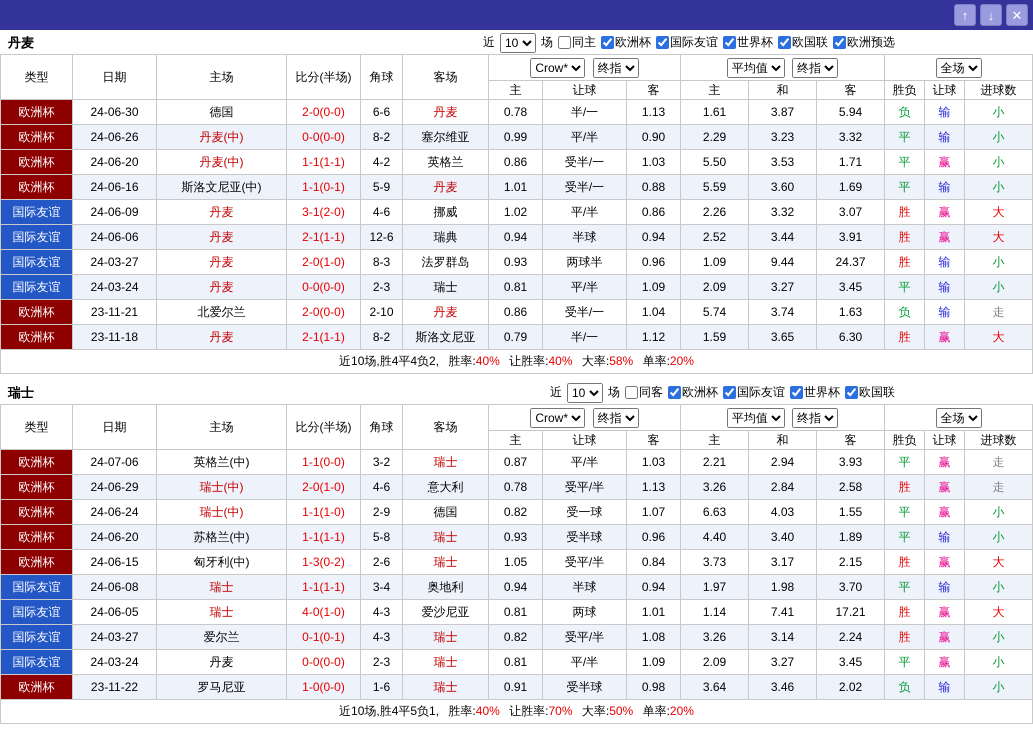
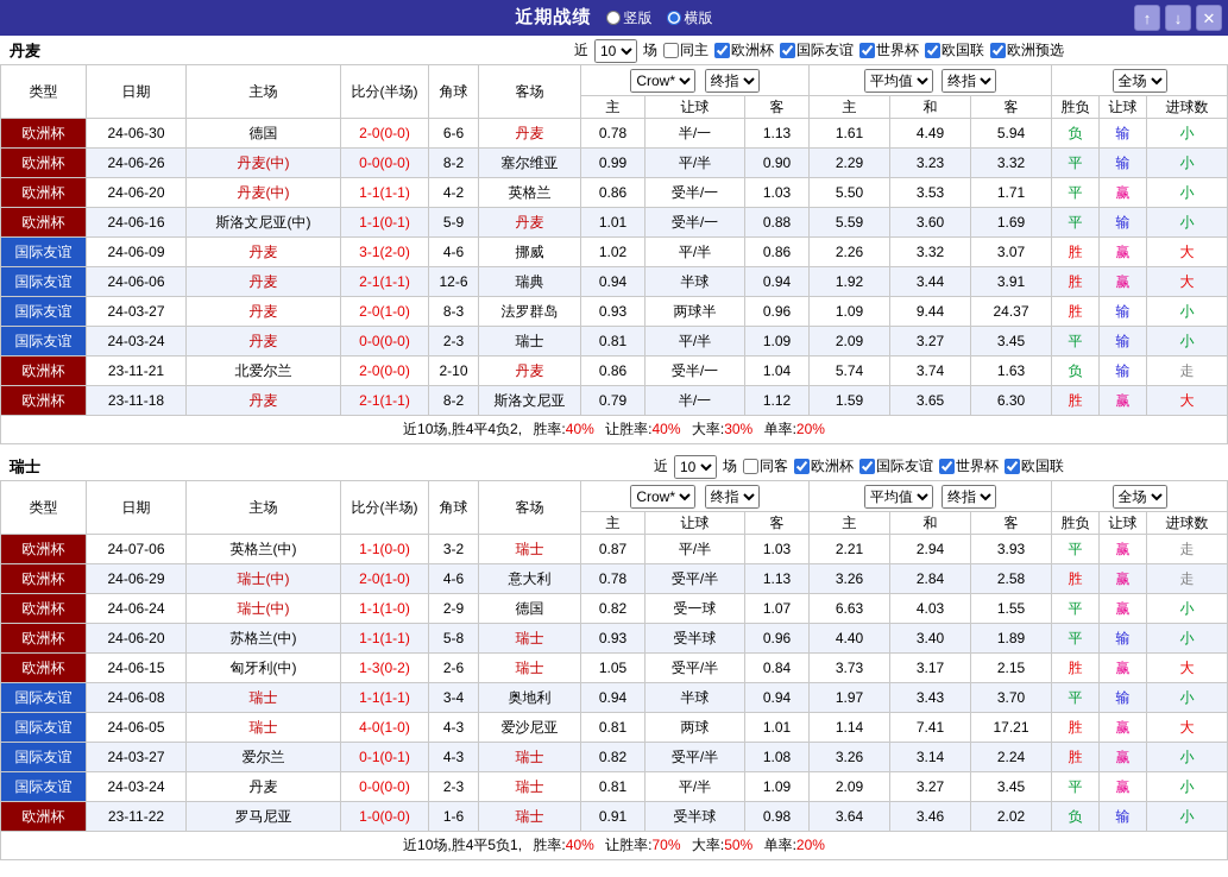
+ 近期战绩
+ 竖版
+ 横版
  ↑
  ↓
  ✕
  丹麦
  近
  10
  场
  同主
  欧洲杯
  国际友谊
  世界杯
  欧国联
  欧洲预选
  类型	日期	主场	比分(半场)	角球	客场	Crow* 终指	平均值 终指	全场
  主	让球	客	主	和	客	胜负	让球	进球数
- 欧洲杯	24-06-30	德国	2-0(0-0)	6-6	丹麦	0.78	半/一	1.13	1.61	3.87	5.94	负	输	小
+ 欧洲杯	24-06-30	德国	2-0(0-0)	6-6	丹麦	0.78	半/一	1.13	1.61	4.49	5.94	负	输	小
  欧洲杯	24-06-26	丹麦(中)	0-0(0-0)	8-2	塞尔维亚	0.99	平/半	0.90	2.29	3.23	3.32	平	输	小
  欧洲杯	24-06-20	丹麦(中)	1-1(1-1)	4-2	英格兰	0.86	受半/一	1.03	5.50	3.53	1.71	平	赢	小
  欧洲杯	24-06-16	斯洛文尼亚(中)	1-1(0-1)	5-9	丹麦	1.01	受半/一	0.88	5.59	3.60	1.69	平	输	小
  国际友谊	24-06-09	丹麦	3-1(2-0)	4-6	挪威	1.02	平/半	0.86	2.26	3.32	3.07	胜	赢	大
- 国际友谊	24-06-06	丹麦	2-1(1-1)	12-6	瑞典	0.94	半球	0.94	2.52	3.44	3.91	胜	赢	大
+ 国际友谊	24-06-06	丹麦	2-1(1-1)	12-6	瑞典	0.94	半球	0.94	1.92	3.44	3.91	胜	赢	大
  国际友谊	24-03-27	丹麦	2-0(1-0)	8-3	法罗群岛	0.93	两球半	0.96	1.09	9.44	24.37	胜	输	小
  国际友谊	24-03-24	丹麦	0-0(0-0)	2-3	瑞士	0.81	平/半	1.09	2.09	3.27	3.45	平	输	小
  欧洲杯	23-11-21	北爱尔兰	2-0(0-0)	2-10	丹麦	0.86	受半/一	1.04	5.74	3.74	1.63	负	输	走
  欧洲杯	23-11-18	丹麦	2-1(1-1)	8-2	斯洛文尼亚	0.79	半/一	1.12	1.59	3.65	6.30	胜	赢	大
- 近10场,胜4平4负2, 胜率:40% 让胜率:40% 大率:58% 单率:20%
+ 近10场,胜4平4负2, 胜率:40% 让胜率:40% 大率:30% 单率:20%
  瑞士
  近
  10
  场
  同客
  欧洲杯
  国际友谊
  世界杯
  欧国联
  类型	日期	主场	比分(半场)	角球	客场	Crow* 终指	平均值 终指	全场
  主	让球	客	主	和	客	胜负	让球	进球数
  欧洲杯	24-07-06	英格兰(中)	1-1(0-0)	3-2	瑞士	0.87	平/半	1.03	2.21	2.94	3.93	平	赢	走
  欧洲杯	24-06-29	瑞士(中)	2-0(1-0)	4-6	意大利	0.78	受平/半	1.13	3.26	2.84	2.58	胜	赢	走
  欧洲杯	24-06-24	瑞士(中)	1-1(1-0)	2-9	德国	0.82	受一球	1.07	6.63	4.03	1.55	平	赢	小
  欧洲杯	24-06-20	苏格兰(中)	1-1(1-1)	5-8	瑞士	0.93	受半球	0.96	4.40	3.40	1.89	平	输	小
  欧洲杯	24-06-15	匈牙利(中)	1-3(0-2)	2-6	瑞士	1.05	受平/半	0.84	3.73	3.17	2.15	胜	赢	大
- 国际友谊	24-06-08	瑞士	1-1(1-1)	3-4	奥地利	0.94	半球	0.94	1.97	1.98	3.70	平	输	小
+ 国际友谊	24-06-08	瑞士	1-1(1-1)	3-4	奥地利	0.94	半球	0.94	1.97	3.43	3.70	平	输	小
  国际友谊	24-06-05	瑞士	4-0(1-0)	4-3	爱沙尼亚	0.81	两球	1.01	1.14	7.41	17.21	胜	赢	大
  国际友谊	24-03-27	爱尔兰	0-1(0-1)	4-3	瑞士	0.82	受平/半	1.08	3.26	3.14	2.24	胜	赢	小
  国际友谊	24-03-24	丹麦	0-0(0-0)	2-3	瑞士	0.81	平/半	1.09	2.09	3.27	3.45	平	赢	小
  欧洲杯	23-11-22	罗马尼亚	1-0(0-0)	1-6	瑞士	0.91	受半球	0.98	3.64	3.46	2.02	负	输	小
  近10场,胜4平5负1, 胜率:40% 让胜率:70% 大率:50% 单率:20%
